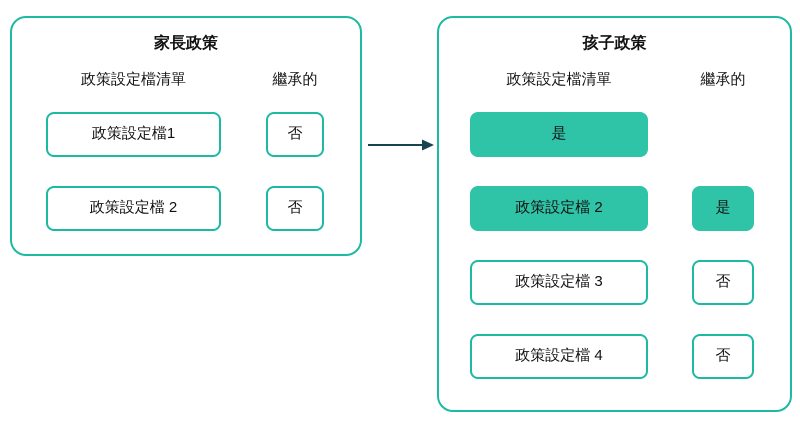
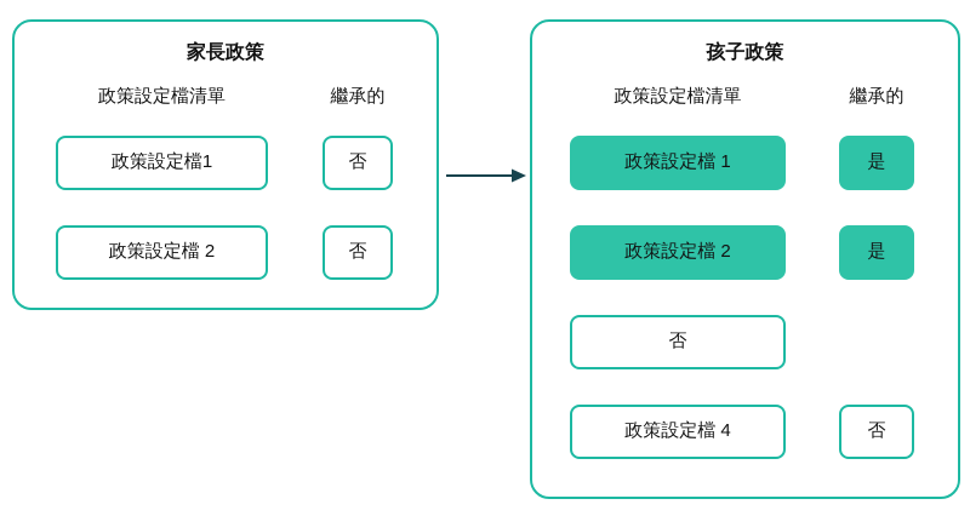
  家長政策
  政策設定檔清單
  繼承的
  政策設定檔1
  否
  政策設定檔 2
  否
  孩子政策
  政策設定檔清單
  繼承的
+ 政策設定檔 1
  是
  政策設定檔 2
  是
- 政策設定檔 3
  否
  政策設定檔 4
  否
